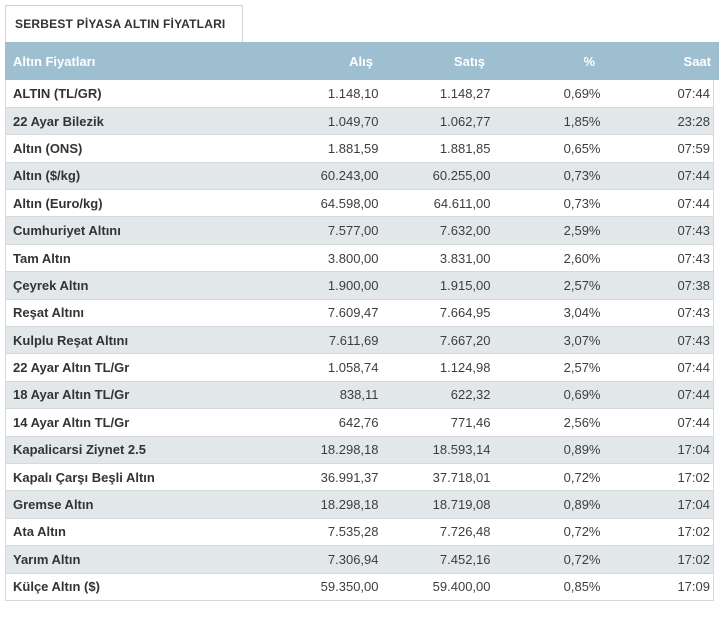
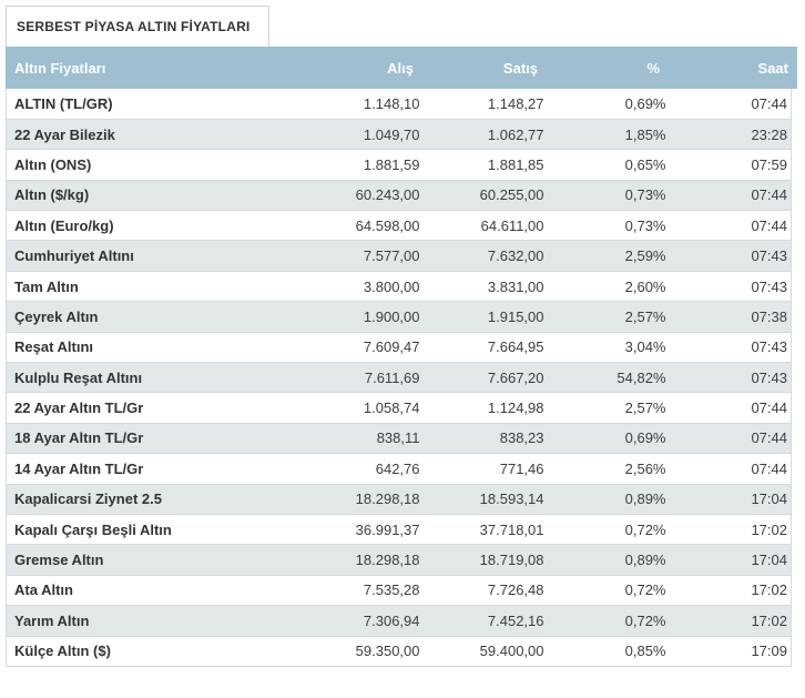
  SERBEST PİYASA ALTIN FİYATLARI
  Altın Fiyatları
  Alış
  Satış
  %
  Saat
  ALTIN (TL/GR)	1.148,10	1.148,27	0,69%	07:44
  22 Ayar Bilezik	1.049,70	1.062,77	1,85%	23:28
  Altın (ONS)	1.881,59	1.881,85	0,65%	07:59
  Altın ($/kg)	60.243,00	60.255,00	0,73%	07:44
  Altın (Euro/kg)	64.598,00	64.611,00	0,73%	07:44
  Cumhuriyet Altını	7.577,00	7.632,00	2,59%	07:43
  Tam Altın	3.800,00	3.831,00	2,60%	07:43
  Çeyrek Altın	1.900,00	1.915,00	2,57%	07:38
  Reşat Altını	7.609,47	7.664,95	3,04%	07:43
- Kulplu Reşat Altını	7.611,69	7.667,20	3,07%	07:43
+ Kulplu Reşat Altını	7.611,69	7.667,20	54,82%	07:43
  22 Ayar Altın TL/Gr	1.058,74	1.124,98	2,57%	07:44
- 18 Ayar Altın TL/Gr	838,11	622,32	0,69%	07:44
+ 18 Ayar Altın TL/Gr	838,11	838,23	0,69%	07:44
  14 Ayar Altın TL/Gr	642,76	771,46	2,56%	07:44
  Kapalicarsi Ziynet 2.5	18.298,18	18.593,14	0,89%	17:04
  Kapalı Çarşı Beşli Altın	36.991,37	37.718,01	0,72%	17:02
  Gremse Altın	18.298,18	18.719,08	0,89%	17:04
  Ata Altın	7.535,28	7.726,48	0,72%	17:02
  Yarım Altın	7.306,94	7.452,16	0,72%	17:02
  Külçe Altın ($)	59.350,00	59.400,00	0,85%	17:09
